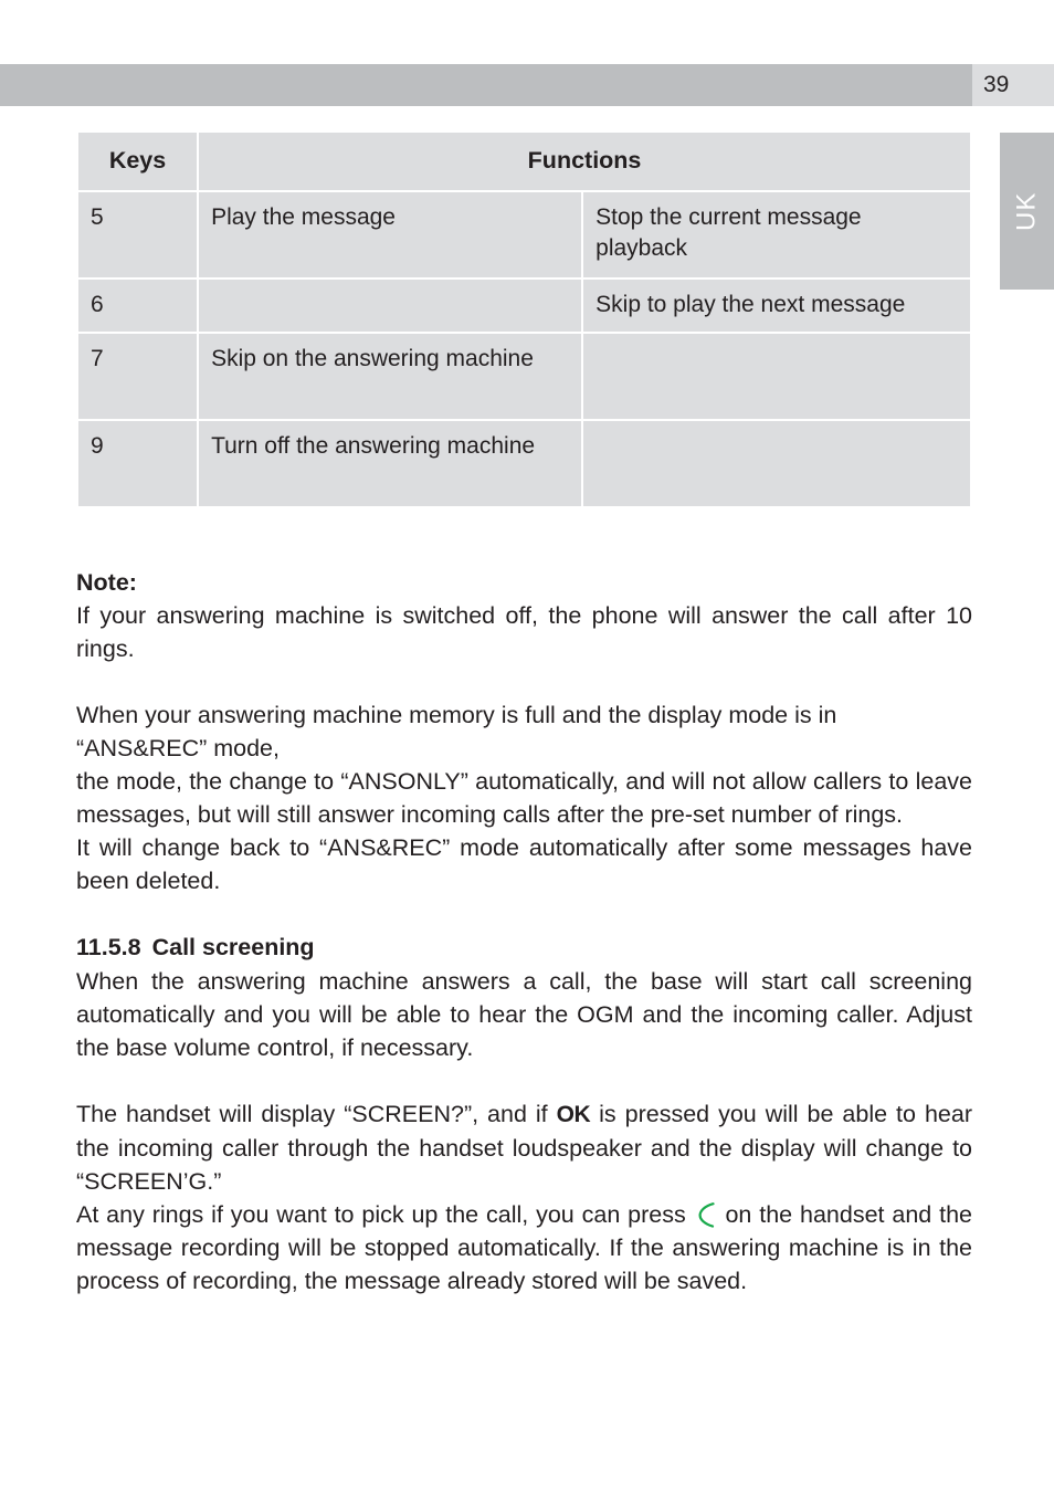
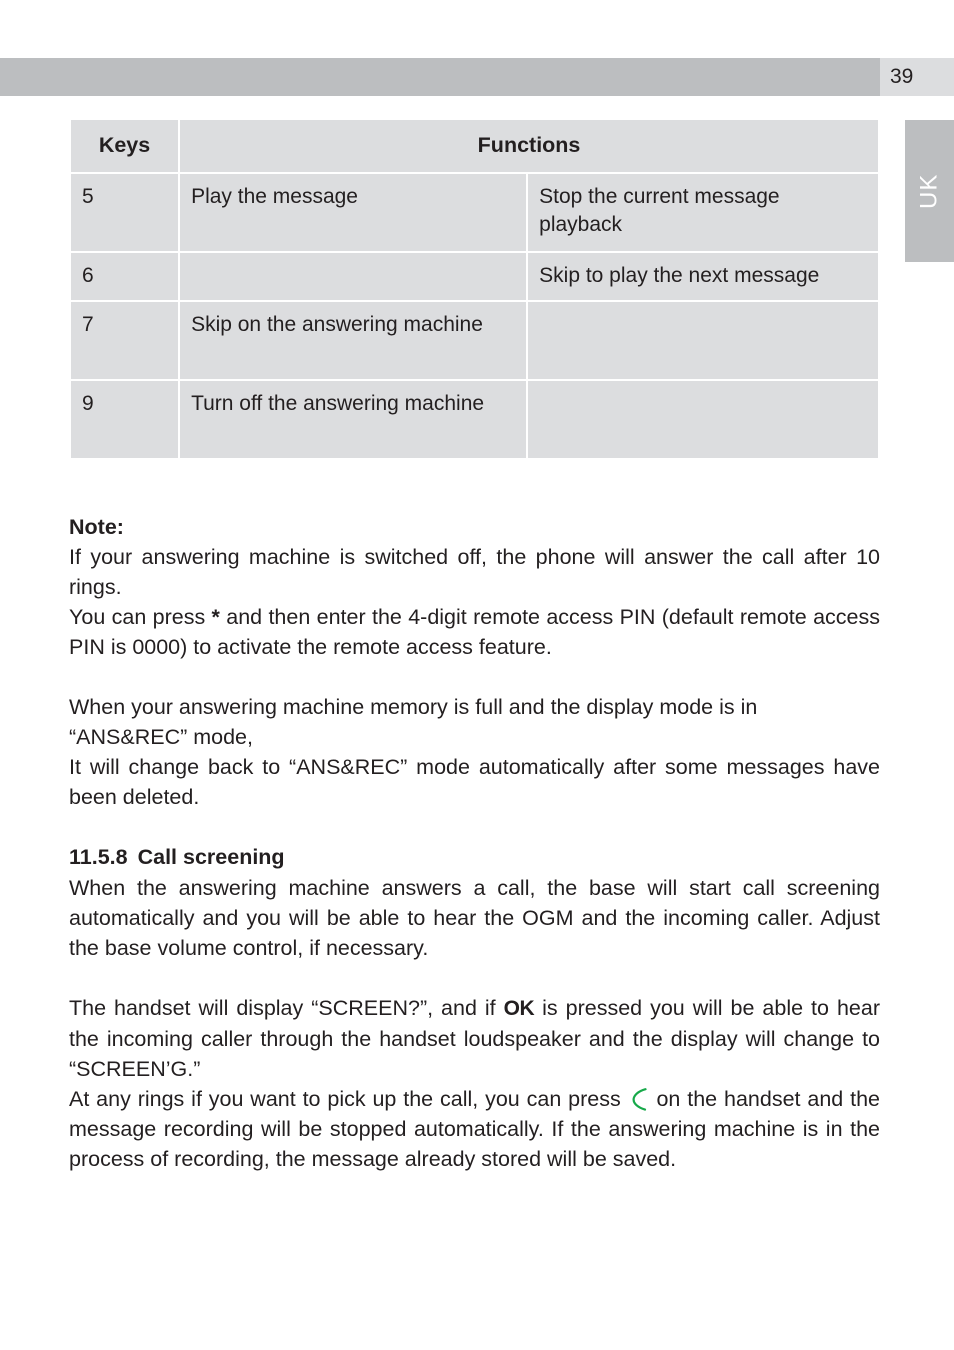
  39
  Keys	Functions
  5	Play the message	Stop the current message playback
  6		Skip to play the next message
  7	Skip on the answering machine
  9	Turn off the answering machine
  Note:
  If your answering machine is switched off, the phone will answer the call after 10 rings.
+ You can press * and then enter the 4-digit remote access PIN (default remote access PIN is 0000) to activate the remote access feature.
  When your answering machine memory is full and the display mode is in “ANS&REC” mode,
- the mode, the change to “ANSONLY” automatically, and will not allow callers to leave messages, but will still answer incoming calls after the pre-set number of rings.
  It will change back to “ANS&REC” mode automatically after some messages have been deleted.
  11.5.8 Call screening
  When the answering machine answers a call, the base will start call screening automatically and you will be able to hear the OGM and the incoming caller. Adjust the base volume control, if necessary.
  The handset will display “SCREEN?”, and if OK is pressed you will be able to hear the incoming caller through the handset loudspeaker and the display will change to “SCREEN’G.”
  At any rings if you want to pick up the call, you can press on the handset and the message recording will be stopped automatically. If the answering machine is in the process of recording, the message already stored will be saved.
